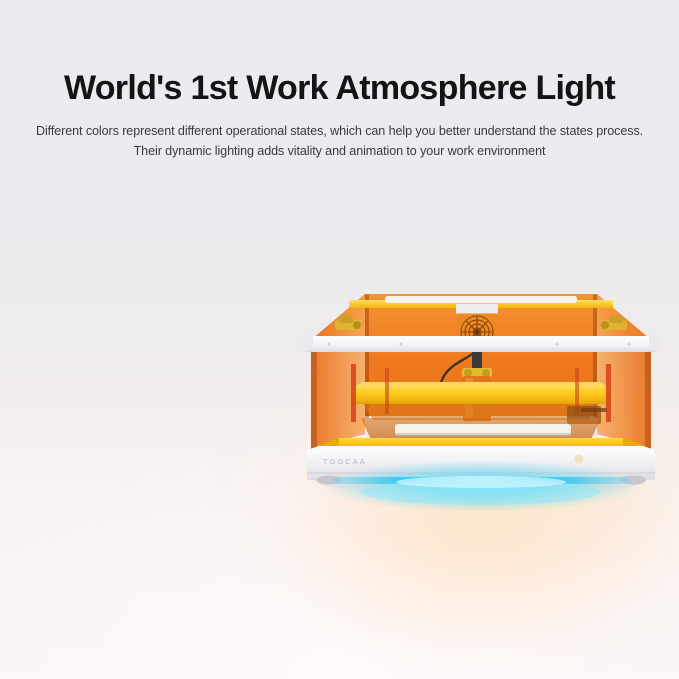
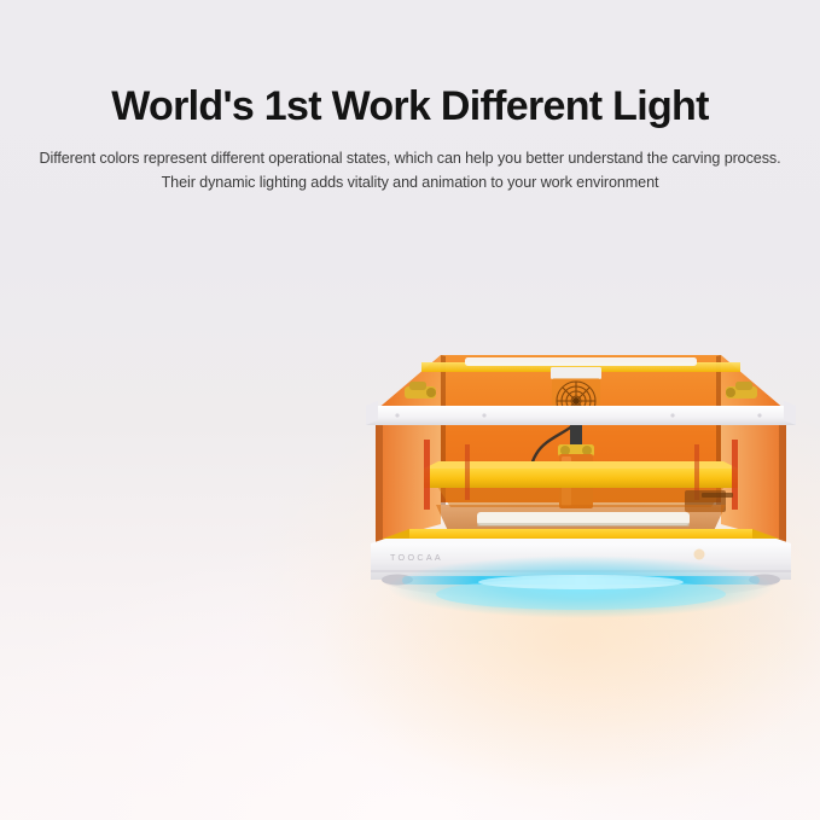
- World's 1st Work Atmosphere Light
+ World's 1st Work Different Light
- Different colors represent different operational states, which can help you better understand the states process. Their dynamic lighting adds vitality and animation to your work environment
+ Different colors represent different operational states, which can help you better understand the carving process. Their dynamic lighting adds vitality and animation to your work environment
  TOOCAA
